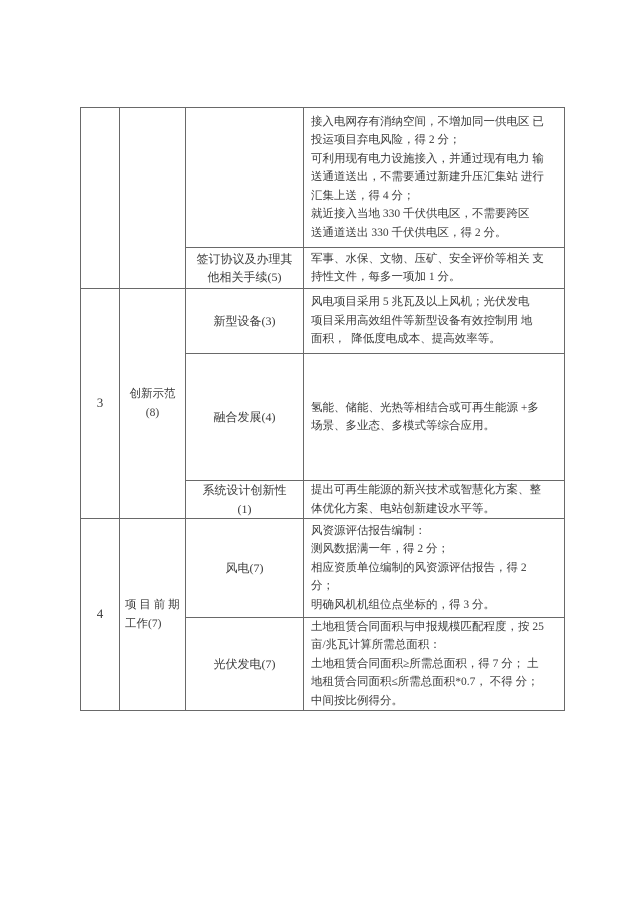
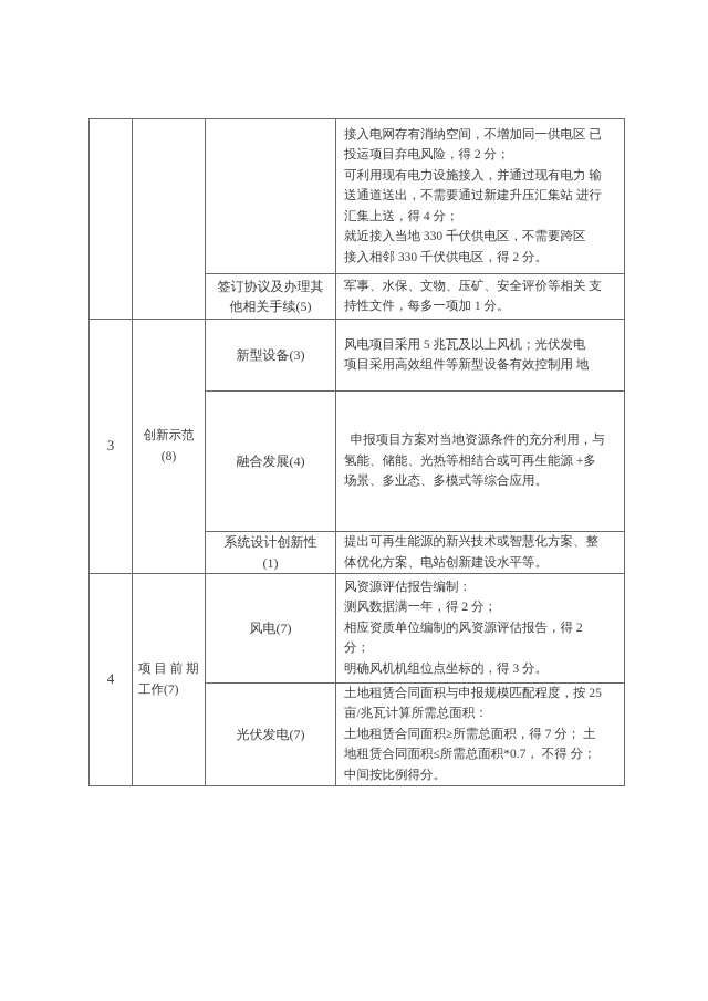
  接入电网存有消纳空间，不增加同一供电区 已
  投运项目弃电风险，得 2 分；
  可利用现有电力设施接入，并通过现有电力 输
  送通道送出，不需要通过新建升压汇集站 进行
  汇集上送，得 4 分；
  就近接入当地 330 千伏供电区，不需要跨区
- 送通道送出 330 千伏供电区，得 2 分。
+ 接入相邻 330 千伏供电区，得 2 分。
  签订协议及办理其
  他相关手续(5)
  军事、水保、文物、压矿、安全评价等相关 支
  持性文件，每多一项加 1 分。
  3
  创新示范
  (8)
  新型设备(3)
  风电项目采用 5 兆瓦及以上风机；光伏发电
  项目采用高效组件等新型设备有效控制用 地
- 面积， 降低度电成本、提高效率等。
  融合发展(4)
+ 申报项目方案对当地资源条件的充分利用，与
  氢能、储能、光热等相结合或可再生能源 +多
  场景、多业态、多模式等综合应用。
  系统设计创新性
  (1)
  提出可再生能源的新兴技术或智慧化方案、整
  体优化方案、电站创新建设水平等。
  4
  项 目 前 期
  工作(7)
  风电(7)
  风资源评估报告编制：
  测风数据满一年，得 2 分；
  相应资质单位编制的风资源评估报告，得 2
  分；
  明确风机机组位点坐标的，得 3 分。
  光伏发电(7)
  土地租赁合同面积与申报规模匹配程度，按 25
  亩/兆瓦计算所需总面积：
  土地租赁合同面积≥所需总面积，得 7 分； 土
  地租赁合同面积≤所需总面积*0.7， 不得 分；
  中间按比例得分。
